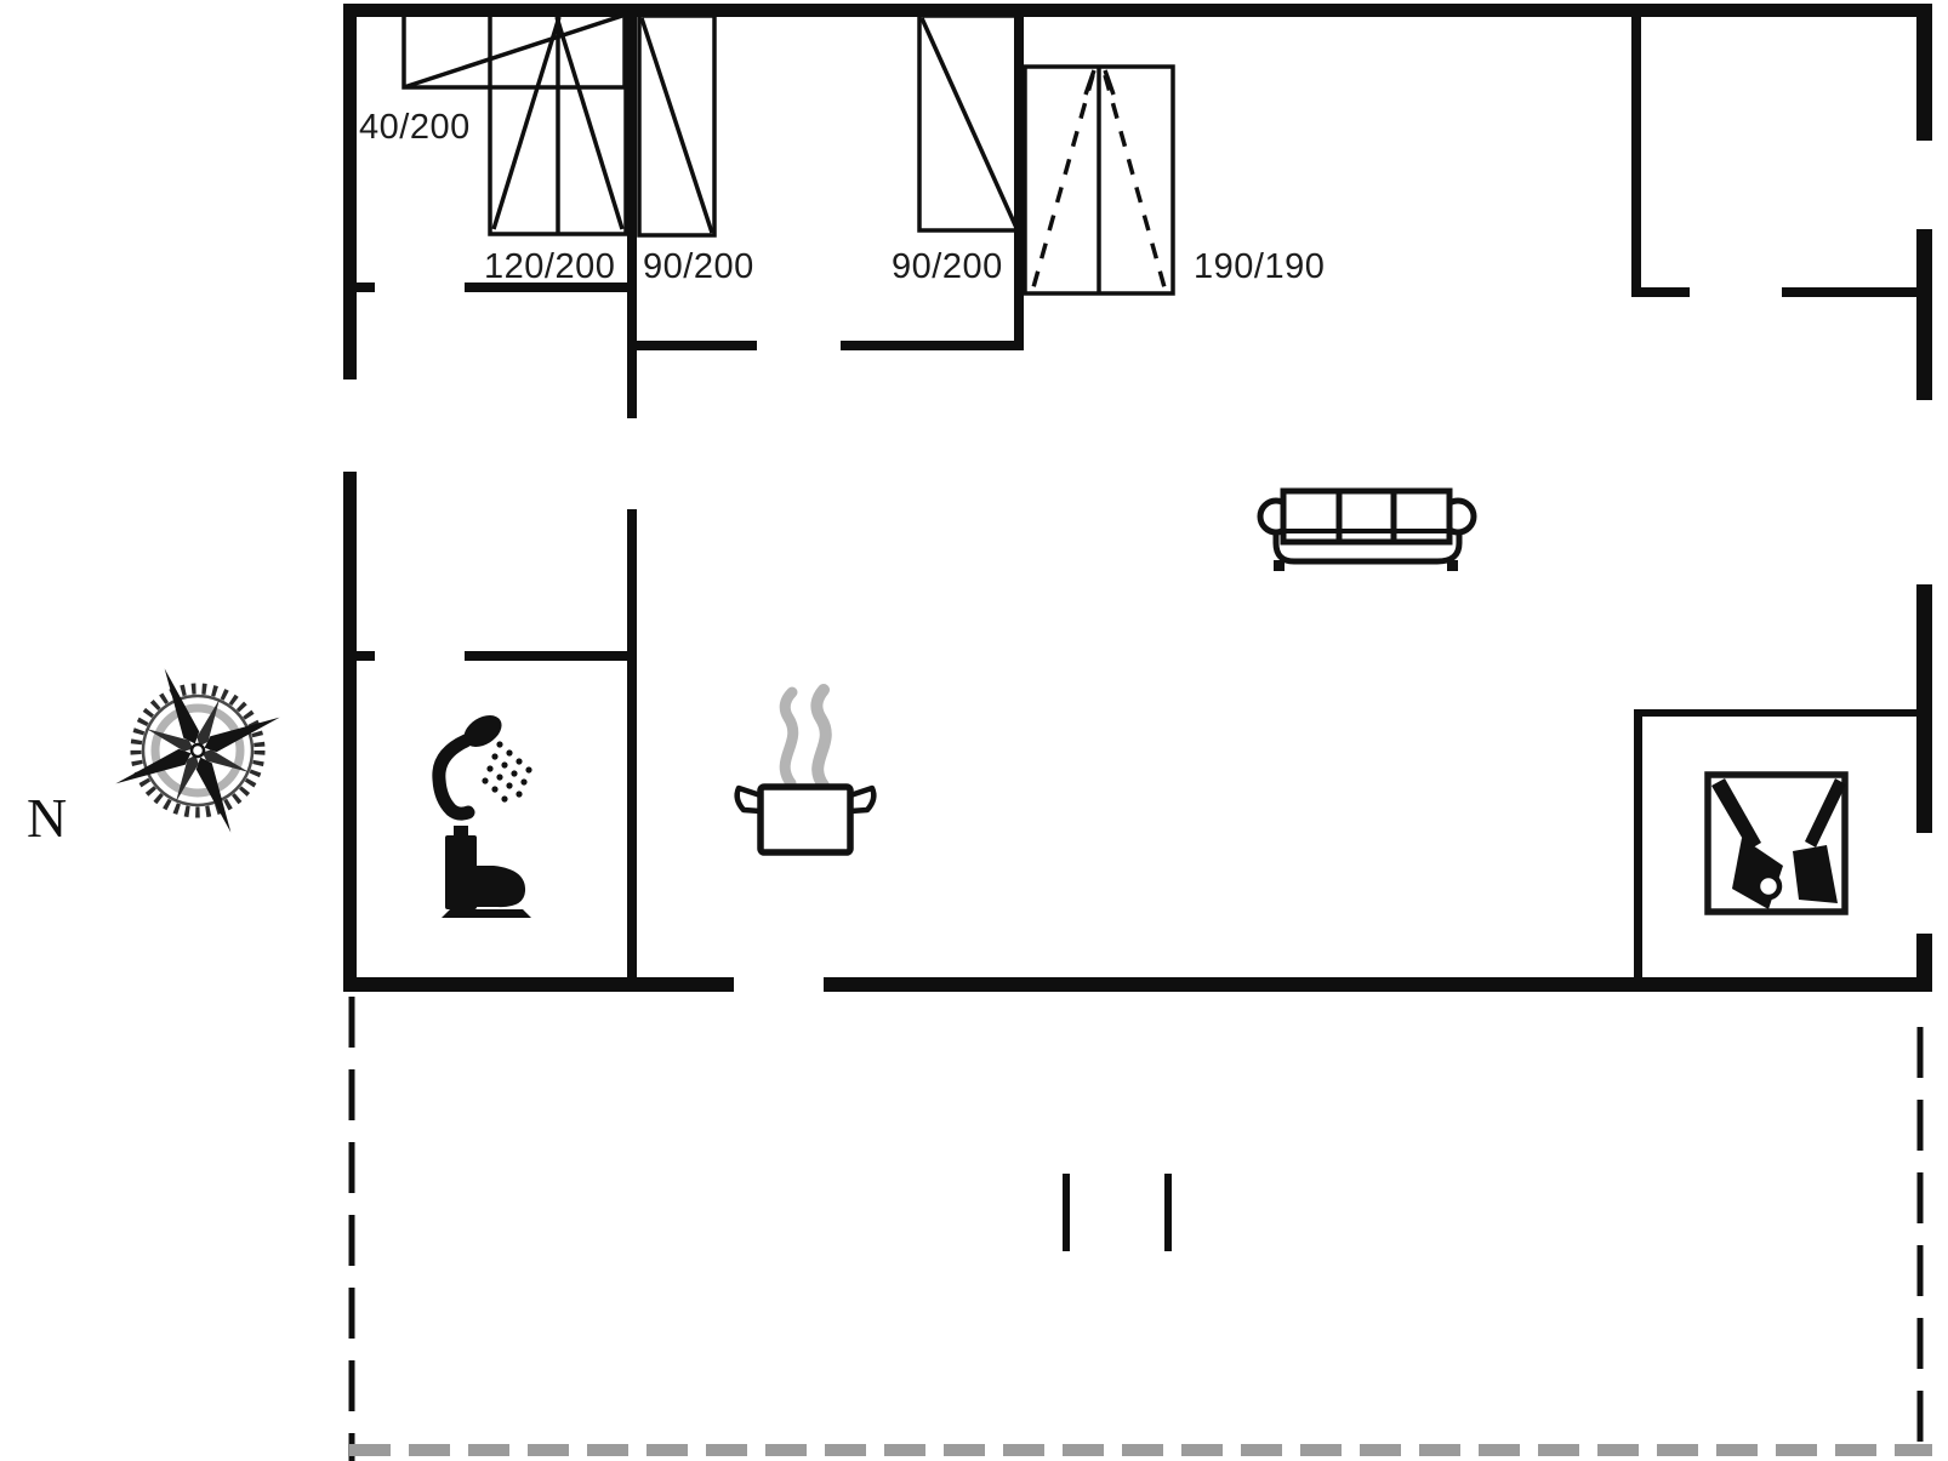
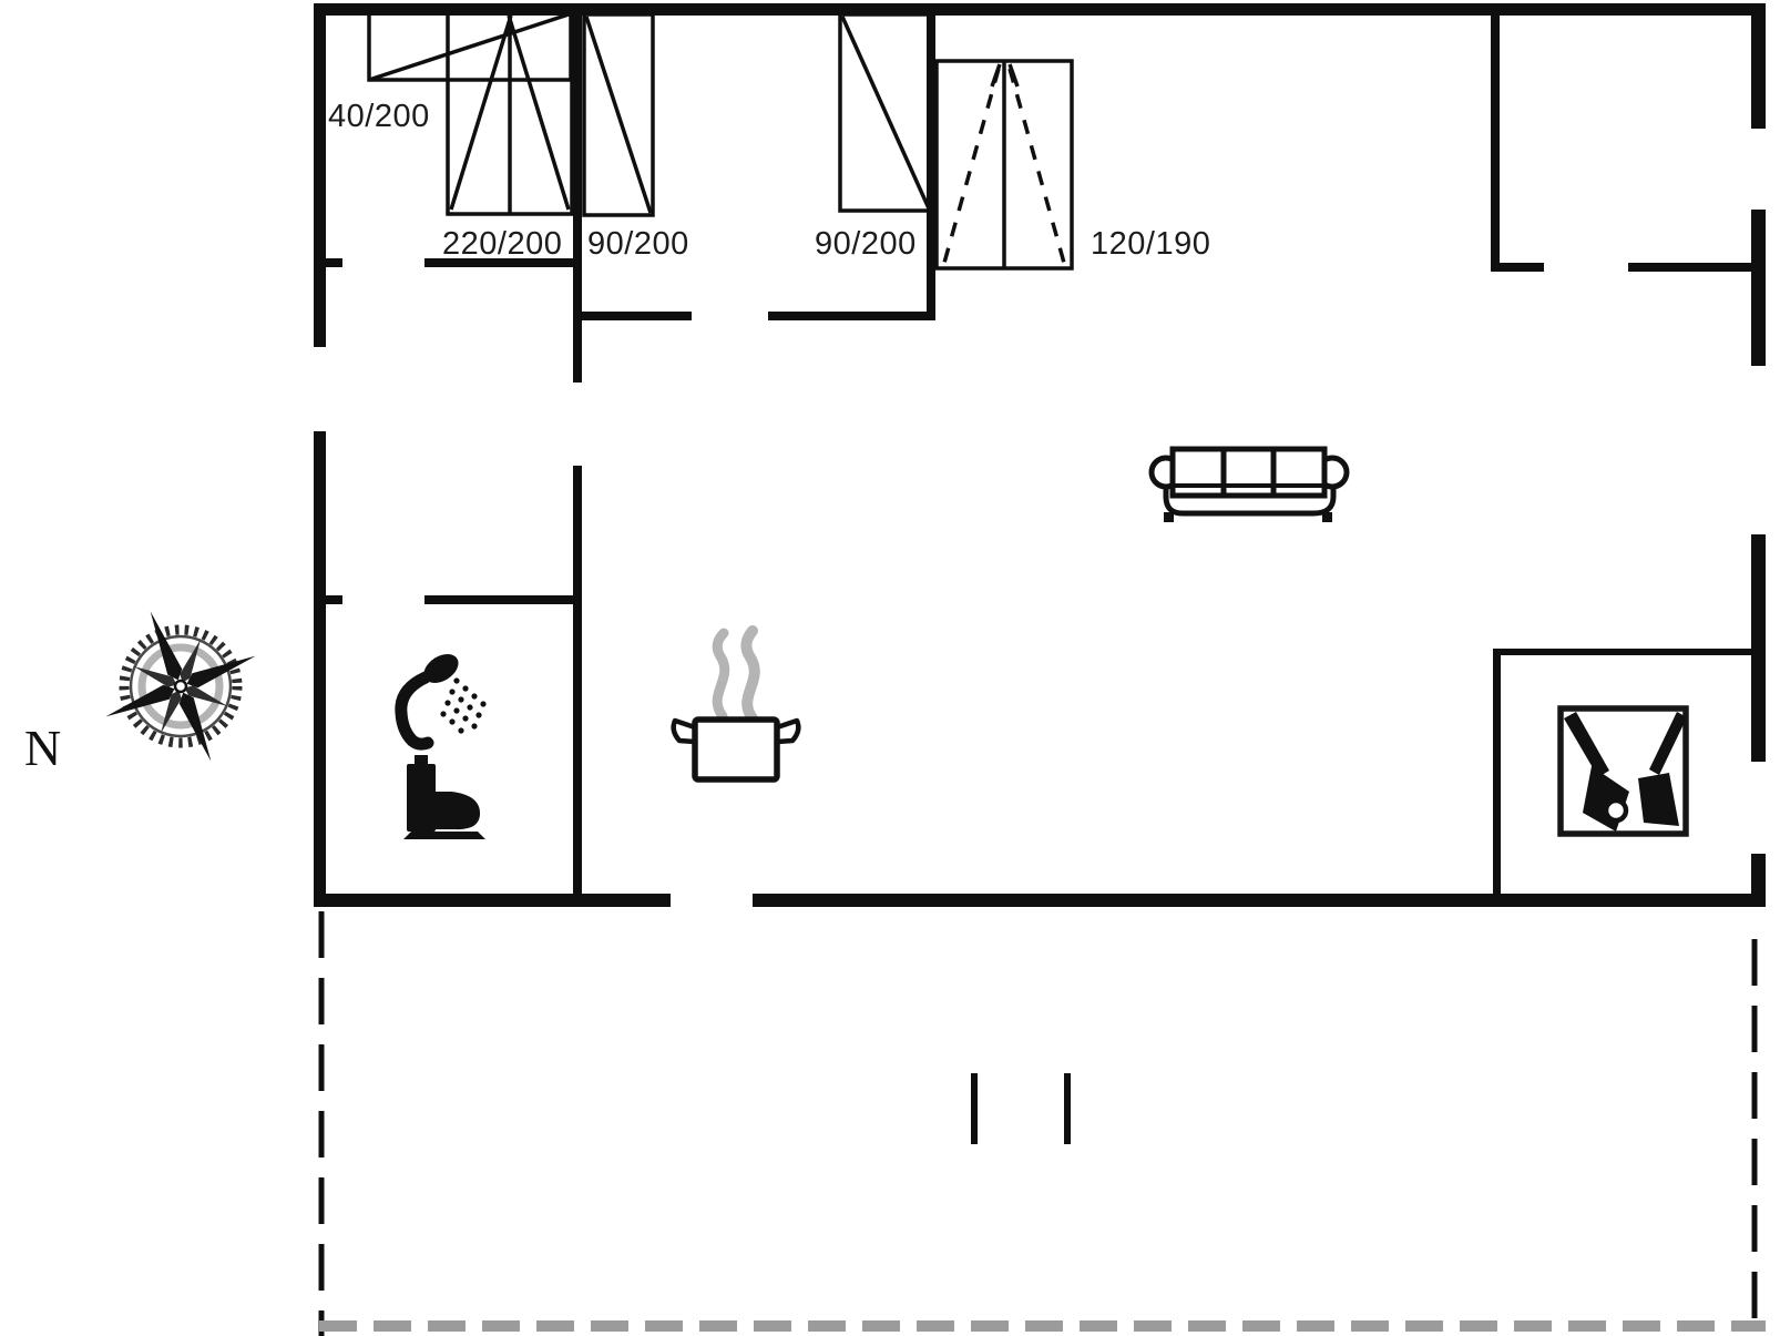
  40/200
- 120/200
+ 220/200
  90/200
  90/200
- 190/190
+ 120/190
  N
